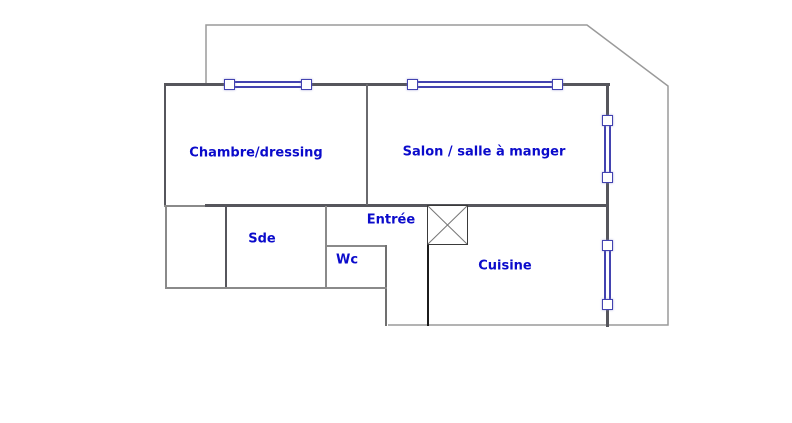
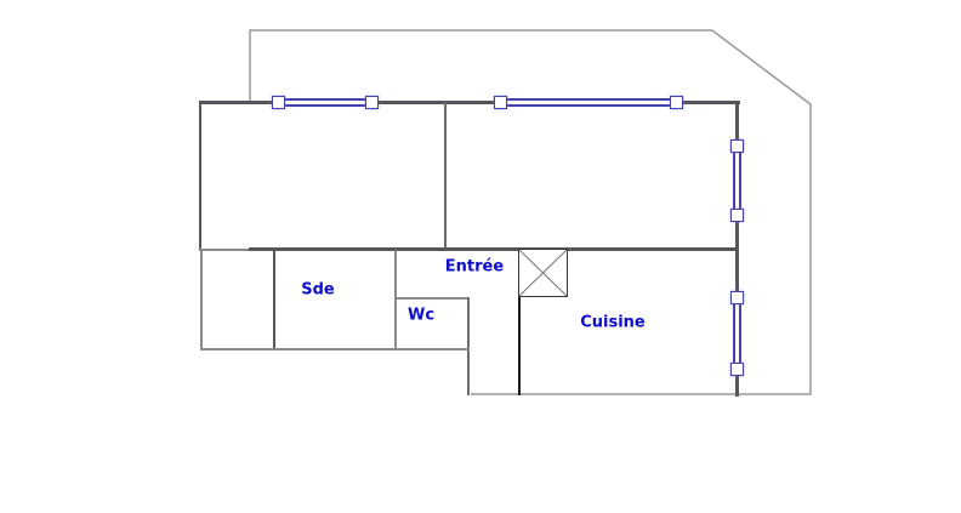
- Chambre/dressing
- Salon / salle à manger
  Sde
  Wc
  Entrée
  Cuisine
